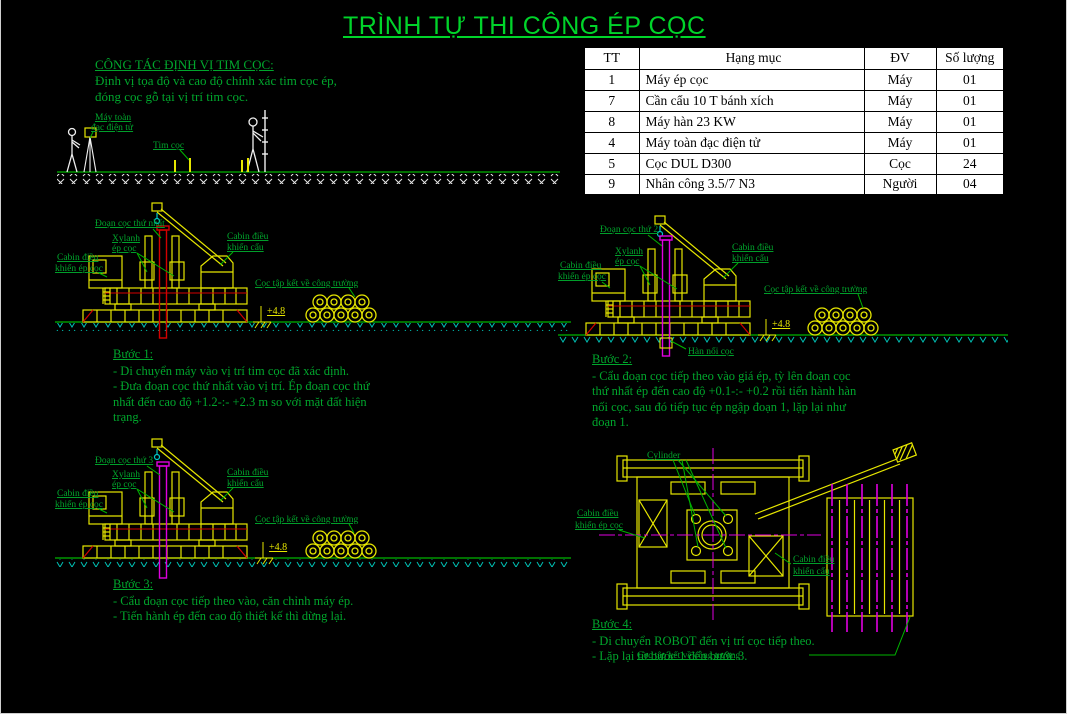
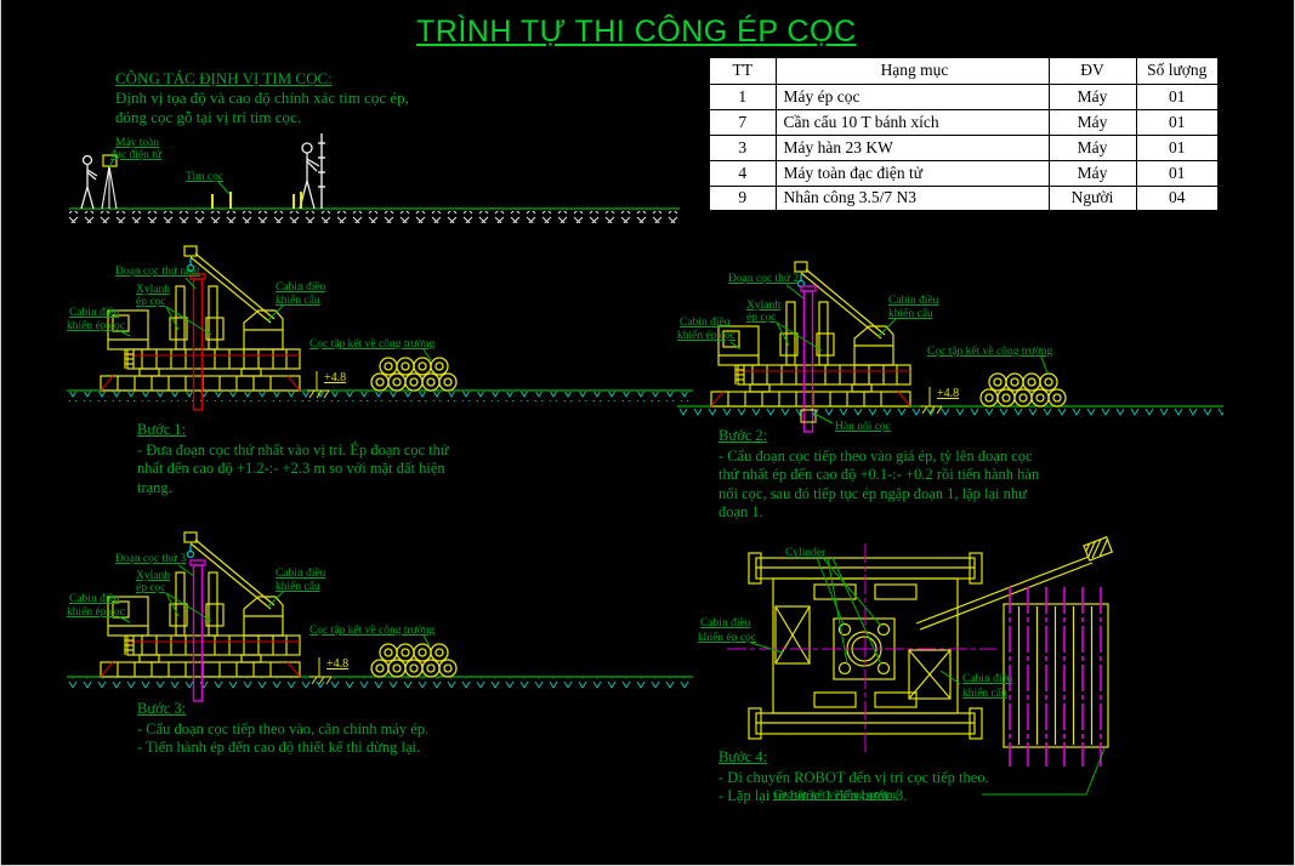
  TRÌNH TỰ THI CÔNG ÉP CỌC
  TT	Hạng mục	ĐV	Số lượng
  1	Máy ép cọc	Máy	01
  7	Cần cẩu 10 T bánh xích	Máy	01
- 8	Máy hàn 23 KW	Máy	01
+ 3	Máy hàn 23 KW	Máy	01
  4	Máy toàn đạc điện tử	Máy	01
- 5	Cọc DUL D300	Cọc	24
  9	Nhân công 3.5/7 N3	Người	04
  CÔNG TÁC ĐỊNH VỊ TIM CỌC:
  Định vị tọa độ và cao độ chính xác tim cọc ép,
  đóng cọc gỗ tại vị trí tim cọc.
  Máy toàn
  đạc điện tử
  Tim cọc
  +4.8
  Đoạn cọc thứ nhất
  Xylanh
  ép cọc
  Cabin điều
  khiển ép cọc
  Cabin điều
  khiển cẩu
  Cọc tập kết về công trường
  +4.8
  Đoạn cọc thứ 2
  Xylanh
  ép cọc
  Cabin điều
  khiển ép cọc
  Cabin điều
  khiển cẩu
  Cọc tập kết về công trường
  Hàn nối cọc
  +4.8
  Đoạn cọc thứ 3
  Xylanh
  ép cọc
  Cabin điều
  khiển ép cọc
  Cabin điều
  khiển cẩu
  Cọc tập kết về công trường
  Cylinder
  Cabin điều
  khiển ép cọc
  Cabin điều
  khiển cẩu
  Cọc tập kết về công trường
  Bước 1:
- - Di chuyển máy vào vị trí tim cọc đã xác định.
  - Đưa đoạn cọc thứ nhất vào vị trí. Ép đoạn cọc thứ
  nhất đến cao độ +1.2-:- +2.3 m so với mặt đất hiện
  trạng.
  Bước 2:
  - Cẩu đoạn cọc tiếp theo vào giá ép, tỳ lên đoạn cọc
  thứ nhất ép đến cao độ +0.1-:- +0.2 rồi tiến hành hàn
  nối cọc, sau đó tiếp tục ép ngập đoạn 1, lặp lại như
  đoạn 1.
  Bước 3:
  - Cẩu đoạn cọc tiếp theo vào, căn chỉnh máy ép.
  - Tiến hành ép đến cao độ thiết kế thì dừng lại.
  Bước 4:
  - Di chuyển ROBOT đến vị trí cọc tiếp theo.
  - Lặp lại từ bước 1 đến bước 3.
